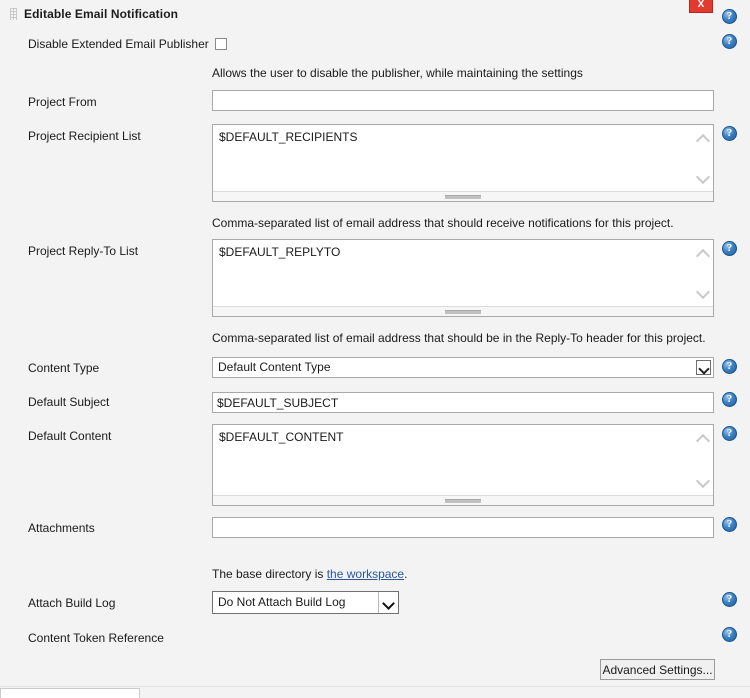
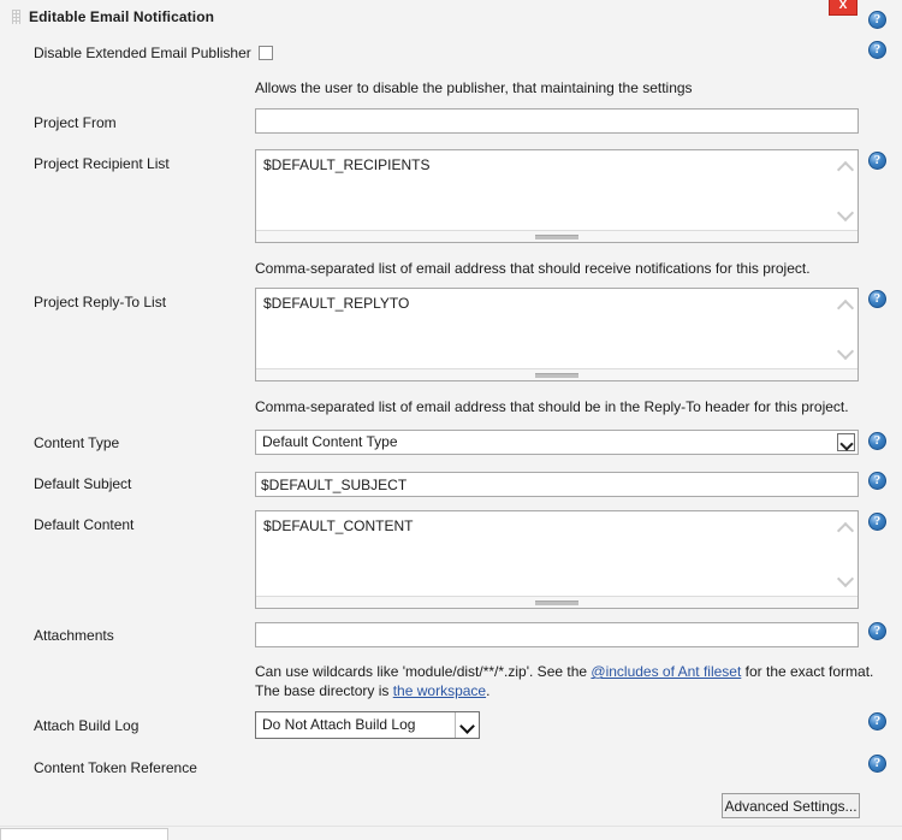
  Editable Email Notification
  X
  Disable Extended Email Publisher
- Allows the user to disable the publisher, while maintaining the settings
+ Allows the user to disable the publisher, that maintaining the settings
  Project From
  Project Recipient List
  $DEFAULT_RECIPIENTS
  Comma-separated list of email address that should receive notifications for this project.
  Project Reply-To List
  $DEFAULT_REPLYTO
  Comma-separated list of email address that should be in the Reply-To header for this project.
  Content Type
  Default Content Type
  Default Subject
  $DEFAULT_SUBJECT
  Default Content
  $DEFAULT_CONTENT
  Attachments
+ Can use wildcards like 'module/dist/**/*.zip'. See the @includes of Ant fileset for the exact format.
  The base directory is the workspace.
  Attach Build Log
  Do Not Attach Build Log
  Content Token Reference
  Advanced Settings...
